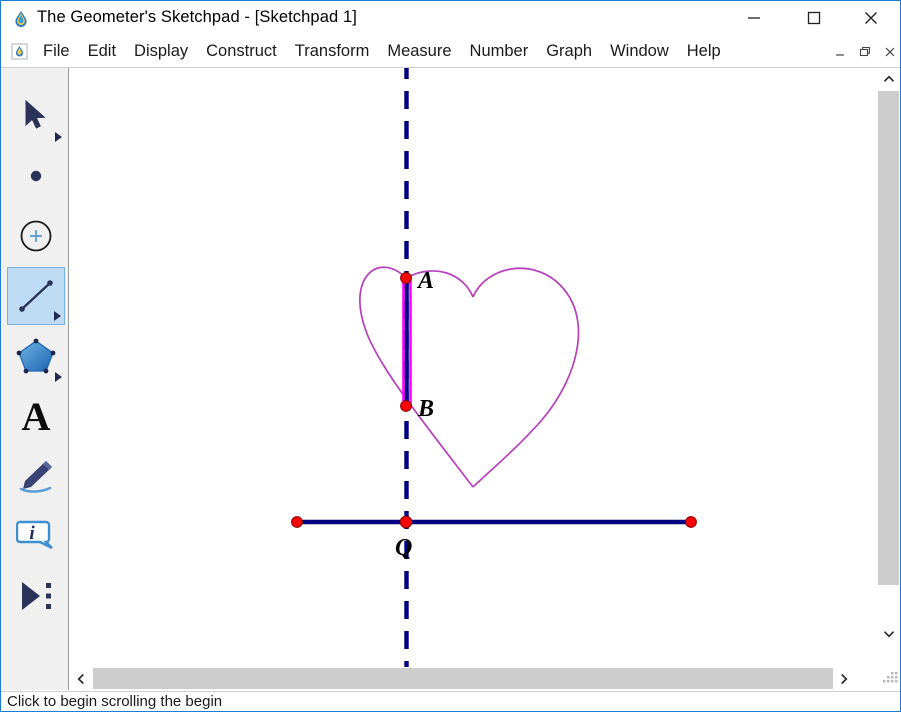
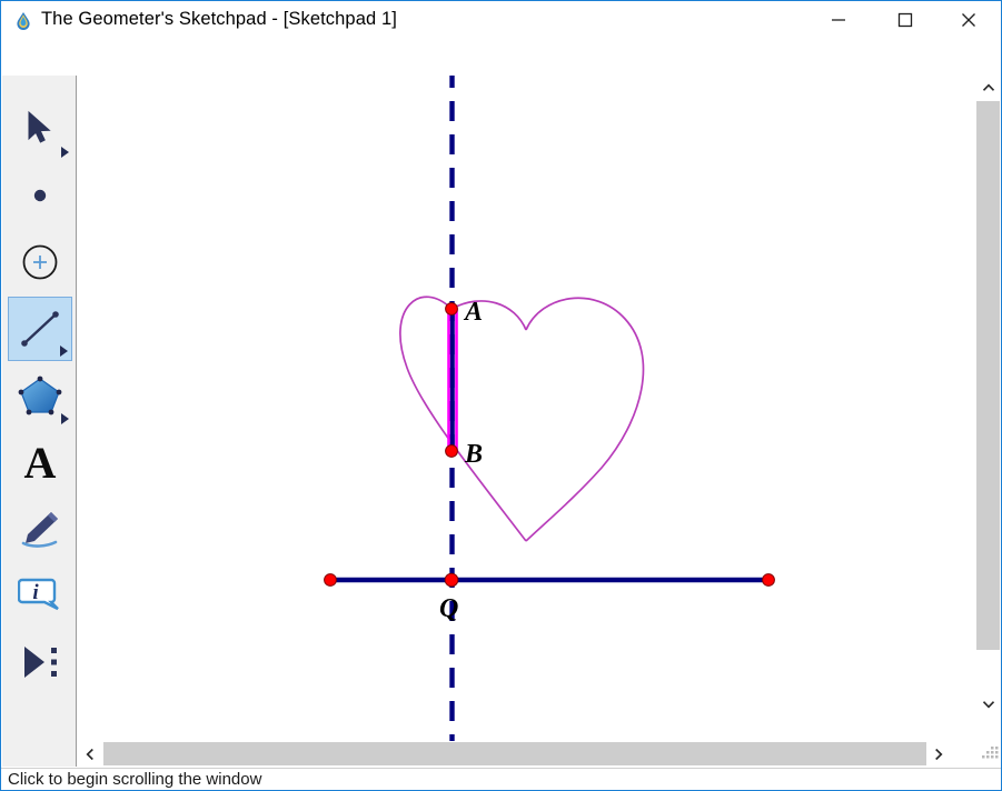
  The Geometer's Sketchpad - [Sketchpad 1]
- File
- Edit
- Display
- Construct
- Transform
- Measure
- Number
- Graph
- Window
- Help
  A
  i
  A
  B
  Q
- Click to begin scrolling the begin
+ Click to begin scrolling the window
